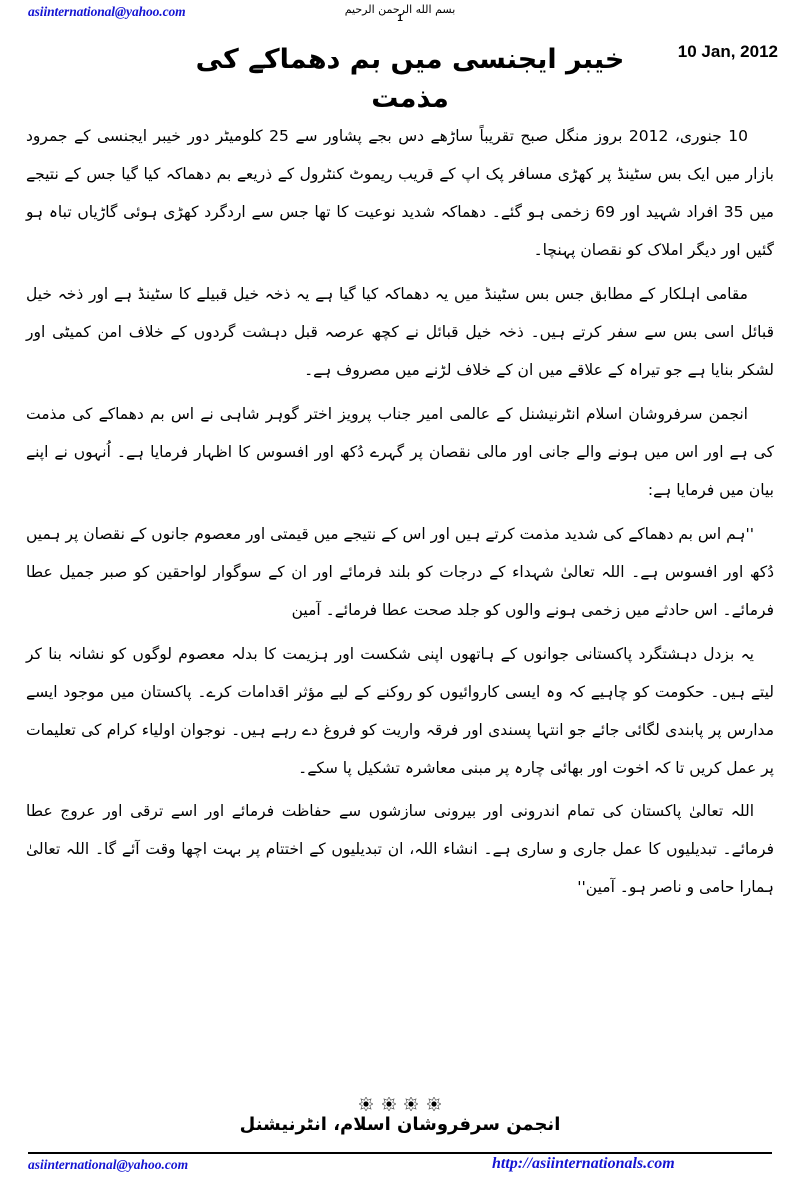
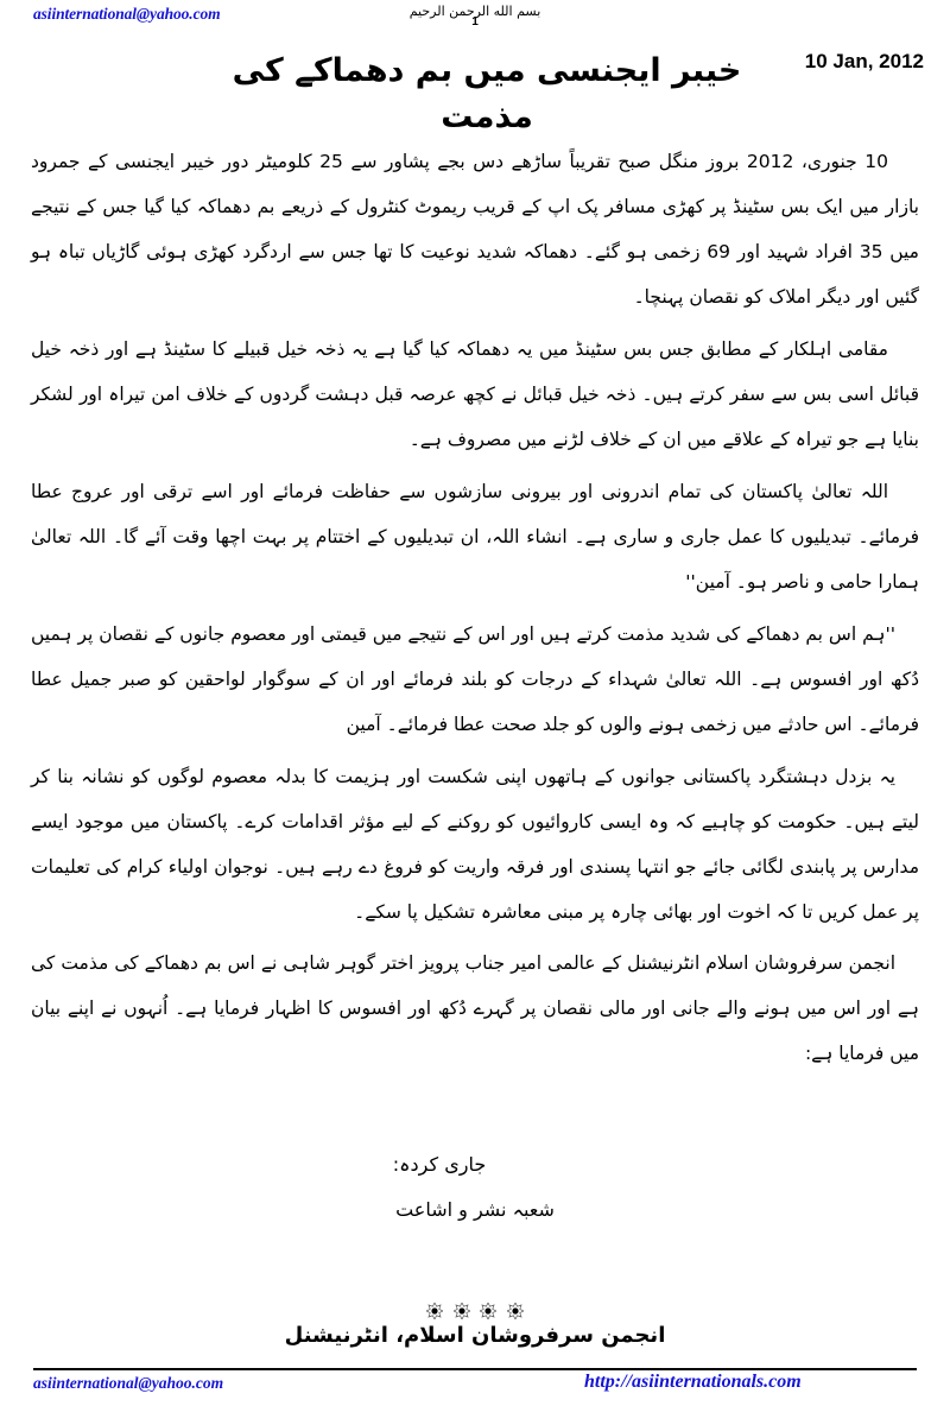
  asiinternational@yahoo.com
  بسم الله الرحمن الرحيم
  1
  10 Jan, 2012
  خیبر ایجنسی میں بم دھماکے کی مذمت
  10 جنوری، 2012 بروز منگل صبح تقریباً ساڑھے دس بجے پشاور سے 25 کلومیٹر دور خیبر ایجنسی کے جمرود بازار میں ایک بس سٹینڈ پر کھڑی مسافر پک اپ کے قریب ریموٹ کنٹرول کے ذریعے بم دھماکہ کیا گیا جس کے نتیجے میں 35 افراد شہید اور 69 زخمی ہو گئے۔ دھماکہ شدید نوعیت کا تھا جس سے اردگرد کھڑی ہوئی گاڑیاں تباہ ہو گئیں اور دیگر املاک کو نقصان پہنچا۔
- مقامی اہلکار کے مطابق جس بس سٹینڈ میں یہ دھماکہ کیا گیا ہے یہ ذخہ خیل قبیلے کا سٹینڈ ہے اور ذخہ خیل قبائل اسی بس سے سفر کرتے ہیں۔ ذخہ خیل قبائل نے کچھ عرصہ قبل دہشت گردوں کے خلاف امن کمیٹی اور لشکر بنایا ہے جو تیراہ کے علاقے میں ان کے خلاف لڑنے میں مصروف ہے۔
+ مقامی اہلکار کے مطابق جس بس سٹینڈ میں یہ دھماکہ کیا گیا ہے یہ ذخہ خیل قبیلے کا سٹینڈ ہے اور ذخہ خیل قبائل اسی بس سے سفر کرتے ہیں۔ ذخہ خیل قبائل نے کچھ عرصہ قبل دہشت گردوں کے خلاف امن تیراہ اور لشکر بنایا ہے جو تیراہ کے علاقے میں ان کے خلاف لڑنے میں مصروف ہے۔
- انجمن سرفروشان اسلام انٹرنیشنل کے عالمی امیر جناب پرویز اختر گوہر شاہی نے اس بم دھماکے کی مذمت کی ہے اور اس میں ہونے والے جانی اور مالی نقصان پر گہرے دُکھ اور افسوس کا اظہار فرمایا ہے۔ اُنہوں نے اپنے بیان میں فرمایا ہے:
+ اللہ تعالیٰ پاکستان کی تمام اندرونی اور بیرونی سازشوں سے حفاظت فرمائے اور اسے ترقی اور عروج عطا فرمائے۔ تبدیلیوں کا عمل جاری و ساری ہے۔ انشاء اللہ، ان تبدیلیوں کے اختتام پر بہت اچھا وقت آئے گا۔ اللہ تعالیٰ ہمارا حامی و ناصر ہو۔ آمین''
  ''ہم اس بم دھماکے کی شدید مذمت کرتے ہیں اور اس کے نتیجے میں قیمتی اور معصوم جانوں کے نقصان پر ہمیں دُکھ اور افسوس ہے۔ اللہ تعالیٰ شہداء کے درجات کو بلند فرمائے اور ان کے سوگوار لواحقین کو صبر جمیل عطا فرمائے۔ اس حادثے میں زخمی ہونے والوں کو جلد صحت عطا فرمائے۔ آمین
  یہ بزدل دہشتگرد پاکستانی جوانوں کے ہاتھوں اپنی شکست اور ہزیمت کا بدلہ معصوم لوگوں کو نشانہ بنا کر لیتے ہیں۔ حکومت کو چاہیے کہ وہ ایسی کاروائیوں کو روکنے کے لیے مؤثر اقدامات کرے۔ پاکستان میں موجود ایسے مدارس پر پابندی لگائی جائے جو انتہا پسندی اور فرقہ واریت کو فروغ دے رہے ہیں۔ نوجوان اولیاء کرام کی تعلیمات پر عمل کریں تا کہ اخوت اور بھائی چارہ پر مبنی معاشرہ تشکیل پا سکے۔
- اللہ تعالیٰ پاکستان کی تمام اندرونی اور بیرونی سازشوں سے حفاظت فرمائے اور اسے ترقی اور عروج عطا فرمائے۔ تبدیلیوں کا عمل جاری و ساری ہے۔ انشاء اللہ، ان تبدیلیوں کے اختتام پر بہت اچھا وقت آئے گا۔ اللہ تعالیٰ ہمارا حامی و ناصر ہو۔ آمین''
+ انجمن سرفروشان اسلام انٹرنیشنل کے عالمی امیر جناب پرویز اختر گوہر شاہی نے اس بم دھماکے کی مذمت کی ہے اور اس میں ہونے والے جانی اور مالی نقصان پر گہرے دُکھ اور افسوس کا اظہار فرمایا ہے۔ اُنہوں نے اپنے بیان میں فرمایا ہے:
+ جاری کردہ:
+ شعبہ نشر و اشاعت
  انجمن سرفروشان اسلام، انٹرنیشنل
  asiinternational@yahoo.com
  http://asiinternationals.com
